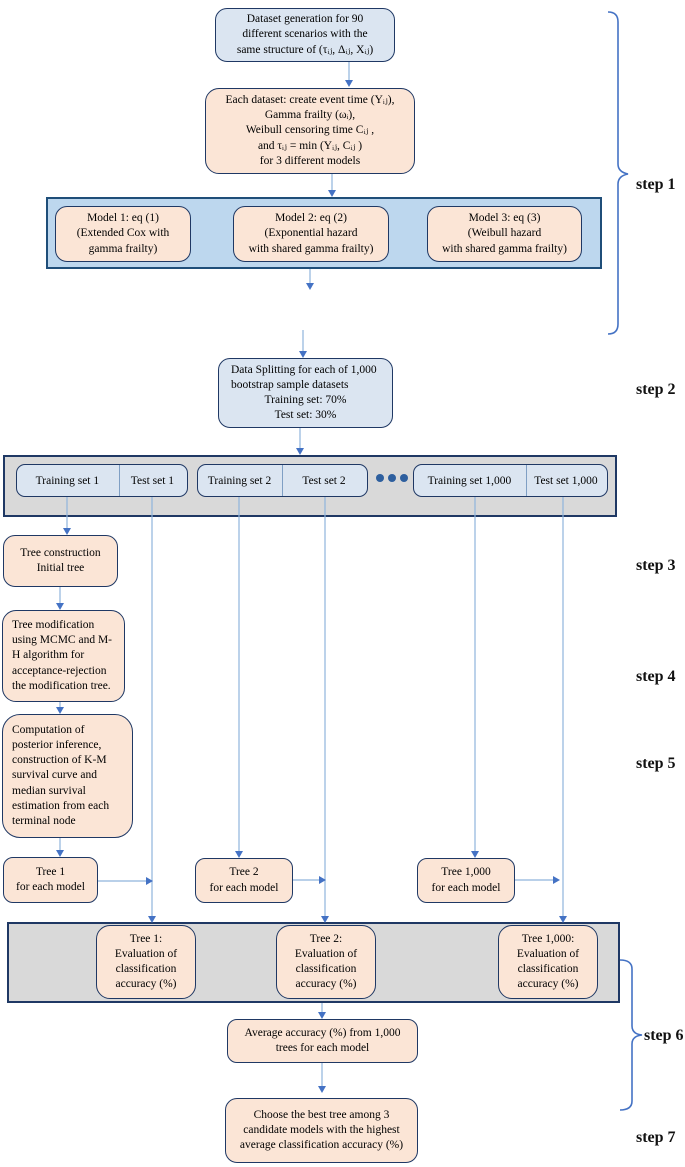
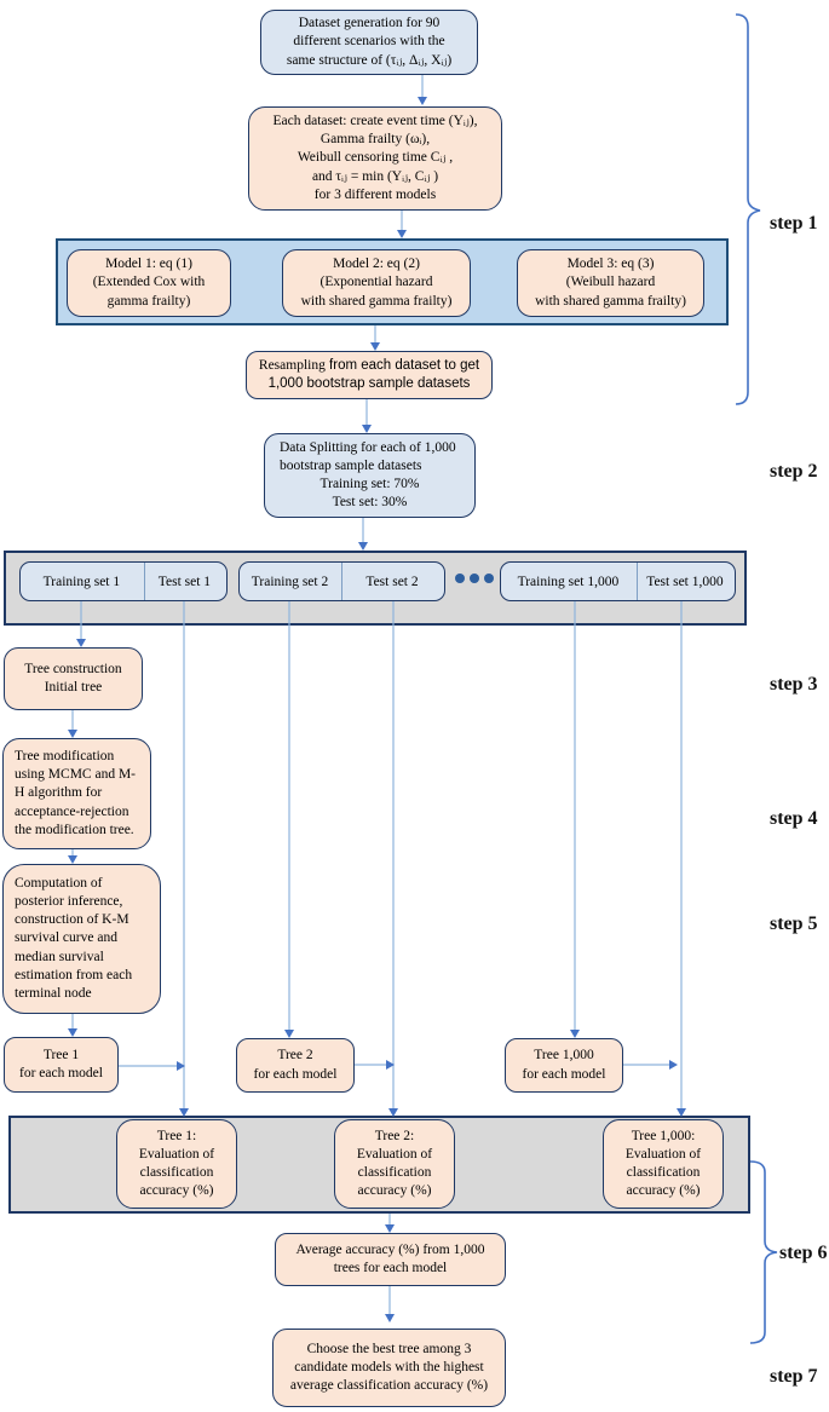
  Dataset generation for 90
  different scenarios with the
  same structure of (τᵢⱼ, Δᵢⱼ, Xᵢⱼ)
  Each dataset: create event time (Yᵢⱼ),
  Gamma frailty (ωᵢ),
  Weibull censoring time Cᵢⱼ ,
  and τᵢⱼ = min (Yᵢⱼ, Cᵢⱼ )
  for 3 different models
  Model 1: eq (1)
  (Extended Cox with
  gamma frailty)
  Model 2: eq (2)
  (Exponential hazard
  with shared gamma frailty)
  Model 3: eq (3)
  (Weibull hazard
  with shared gamma frailty)
+ Resampling from each dataset to get
+ 1,000 bootstrap sample datasets
  Data Splitting for each of 1,000
  bootstrap sample datasets
  Training set: 70%
  Test set: 30%
  Training set 1
  Test set 1
  Training set 2
  Test set 2
  Training set 1,000
  Test set 1,000
  Tree construction
  Initial tree
  Tree modification
  using MCMC and M-
  H algorithm for
  acceptance-rejection
  the modification tree.
  Computation of
  posterior inference,
  construction of K-M
  survival curve and
  median survival
  estimation from each
  terminal node
  Tree 1
  for each model
  Tree 2
  for each model
  Tree 1,000
  for each model
  Tree 1:
  Evaluation of
  classification
  accuracy (%)
  Tree 2:
  Evaluation of
  classification
  accuracy (%)
  Tree 1,000:
  Evaluation of
  classification
  accuracy (%)
  Average accuracy (%) from 1,000
  trees for each model
  Choose the best tree among 3
  candidate models with the highest
  average classification accuracy (%)
  step 1
  step 2
  step 3
  step 4
  step 5
  step 6
  step 7
